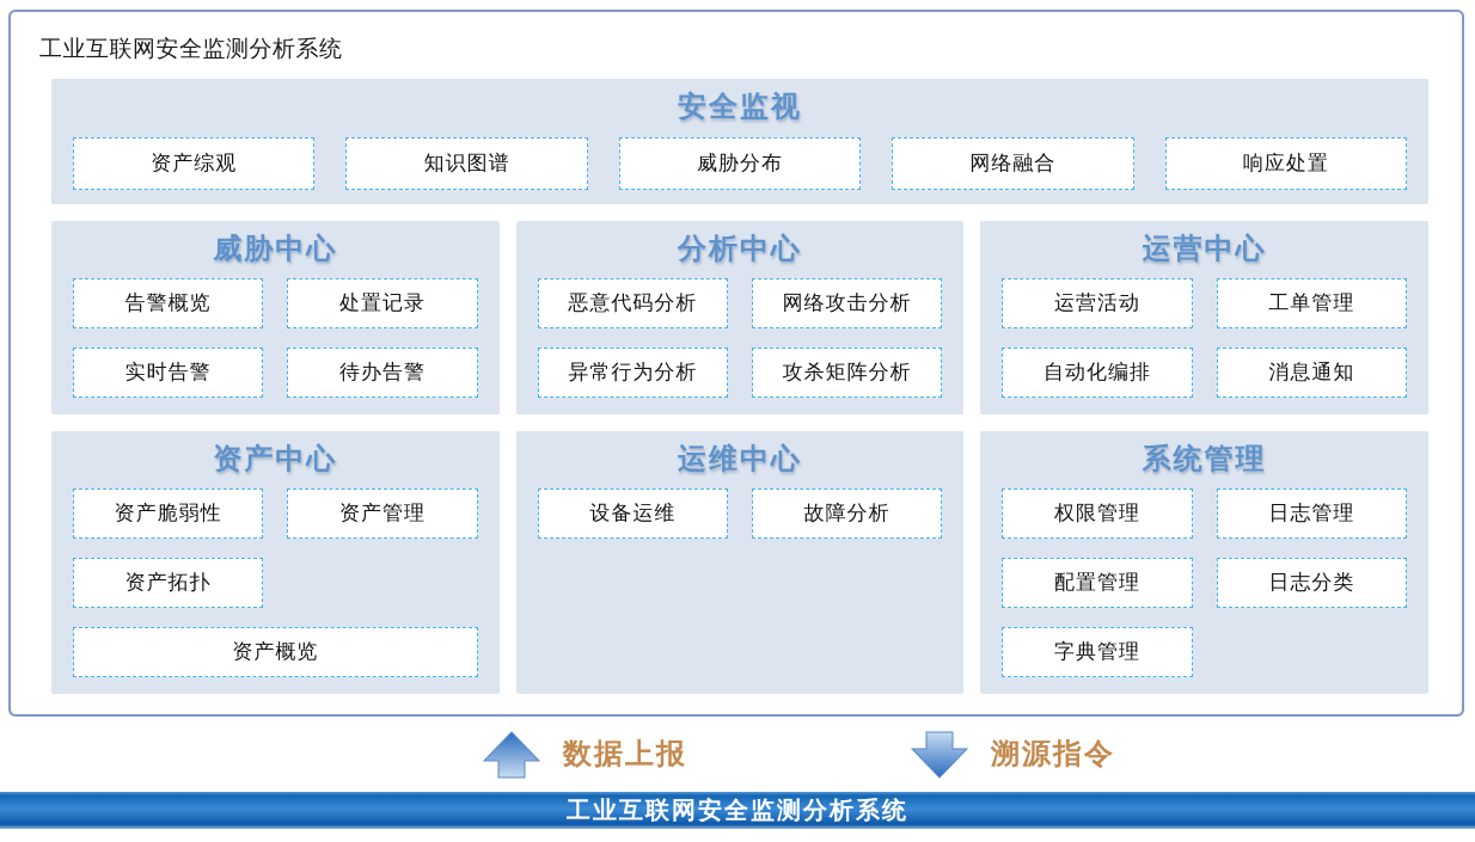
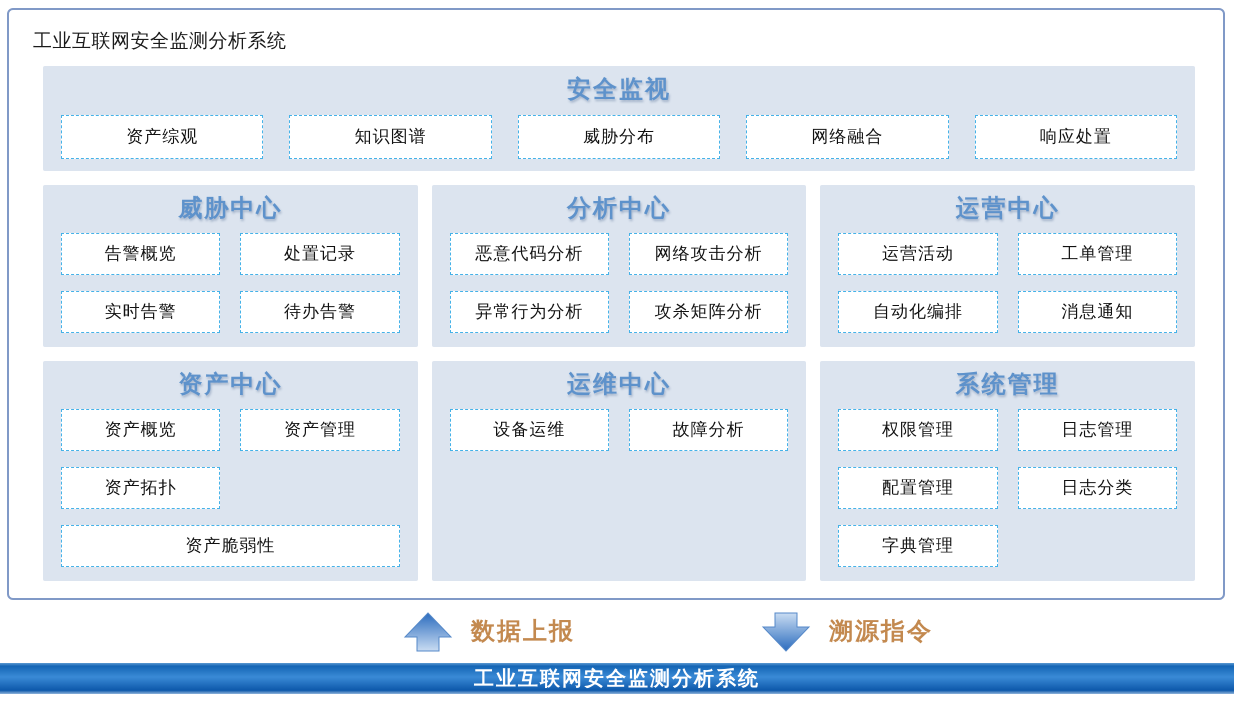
  工业互联网安全监测分析系统
  安全监视
  资产综观
  知识图谱
  威胁分布
  网络融合
  响应处置
  威胁中心
  告警概览
  处置记录
  实时告警
  待办告警
  分析中心
  恶意代码分析
  网络攻击分析
  异常行为分析
  攻杀矩阵分析
  运营中心
  运营活动
  工单管理
  自动化编排
  消息通知
  资产中心
- 资产脆弱性
+ 资产概览
  资产管理
  资产拓扑
- 资产概览
+ 资产脆弱性
  运维中心
  设备运维
  故障分析
  系统管理
  权限管理
  日志管理
  配置管理
  日志分类
  字典管理
  数据上报
  溯源指令
  工业互联网安全监测分析系统
